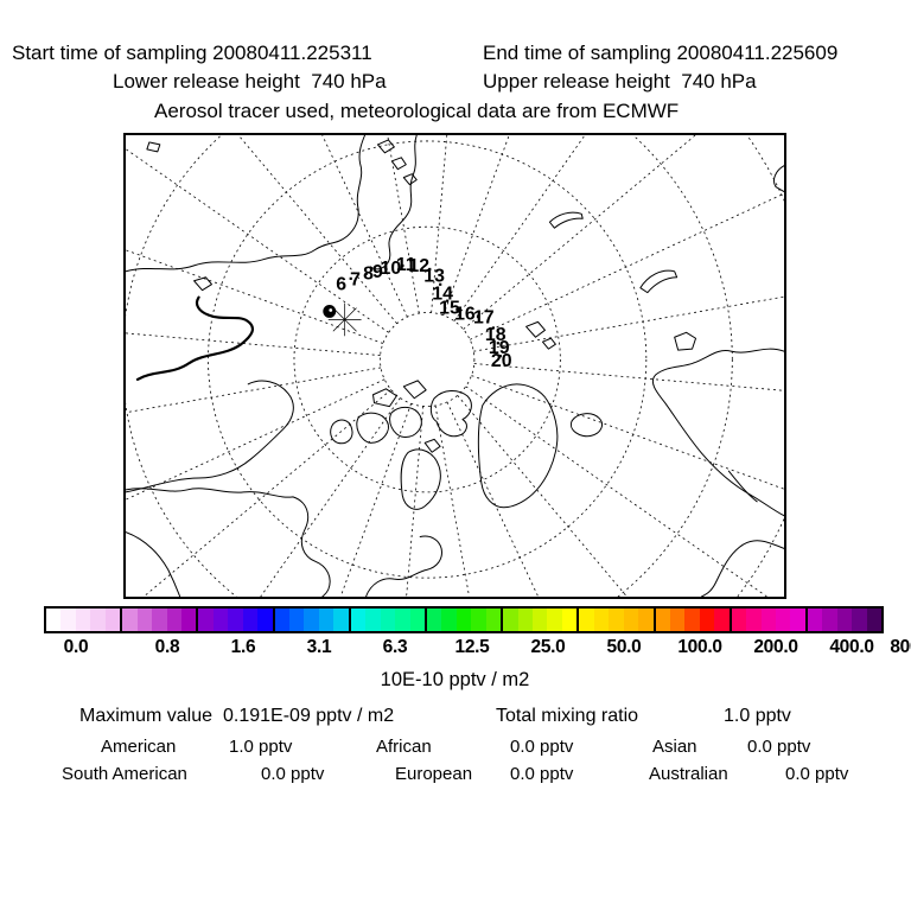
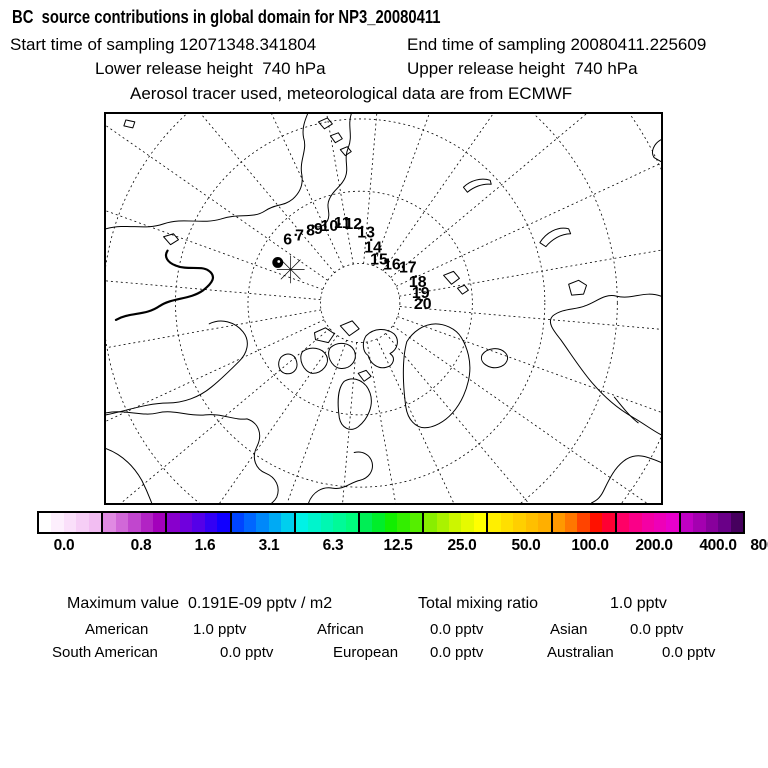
+ BC source contributions in global domain for NP3_20080411
- Start time of sampling 20080411.225311
+ Start time of sampling 12071348.341804
  End time of sampling 20080411.225609
  Lower release height 740 hPa
  Upper release height 740 hPa
  Aerosol tracer used, meteorological data are from ECMWF
  6
  7
  8
  9
  11
  12
  13
  14
  15
  16
  17
  18
  19
  20
  0.0
  0.8
  1.6
  3.1
  6.3
  12.5
  25.0
  50.0
  100.0
  200.0
  400.0
- 10E-10 pptv / m2
  Maximum value
  0.191E-09 pptv / m2
  Total mixing ratio
  1.0 pptv
  American
  1.0 pptv
  African
  0.0 pptv
  Asian
  0.0 pptv
  South American
  0.0 pptv
  European
  0.0 pptv
  Australian
  0.0 pptv
